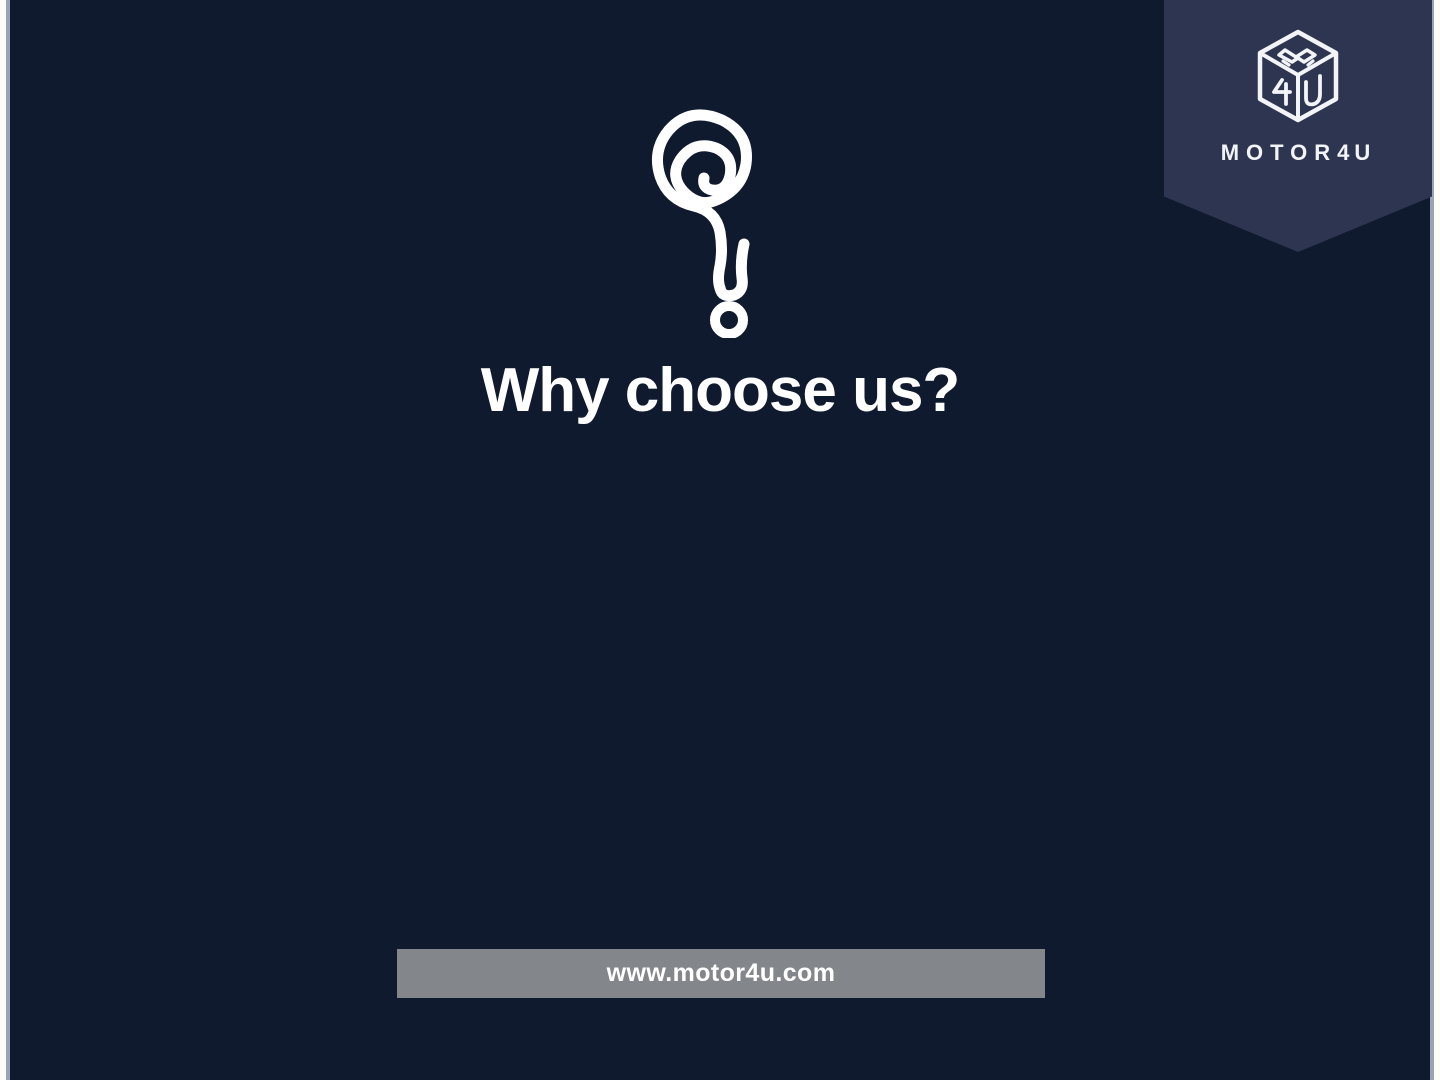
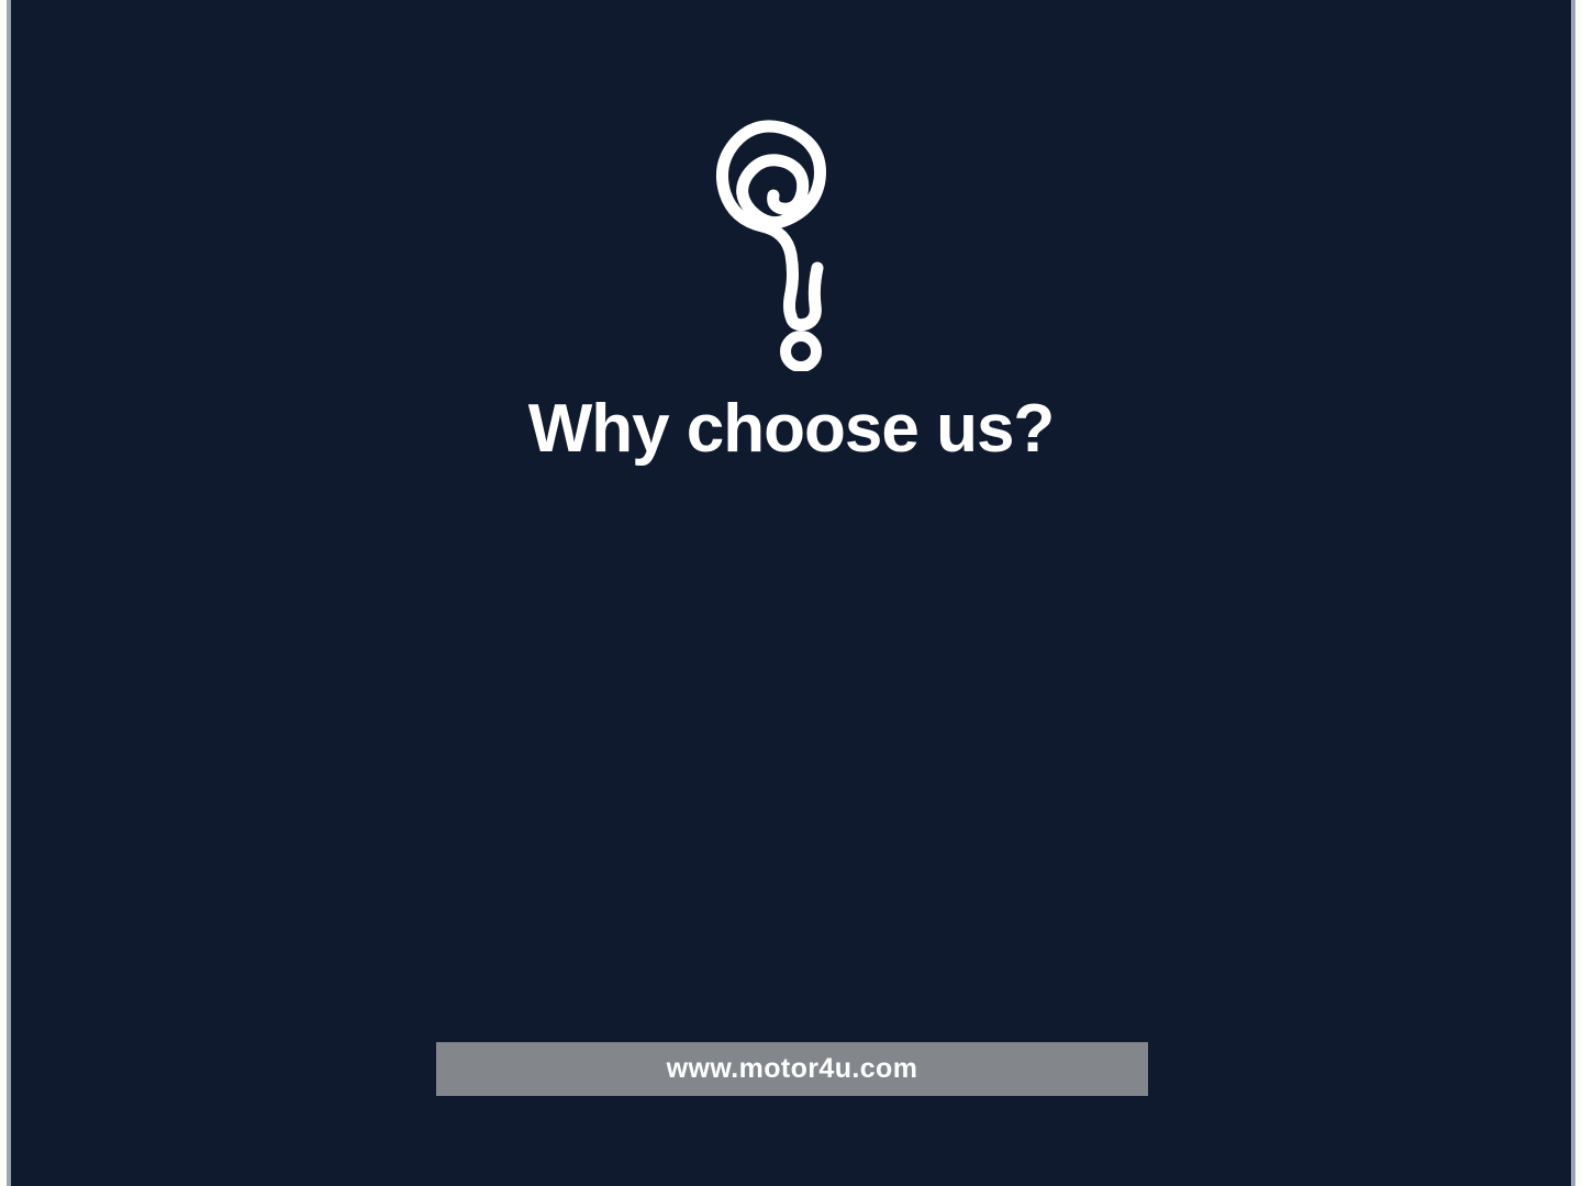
- MOTOR4U
  Why choose us?
  www.motor4u.com
